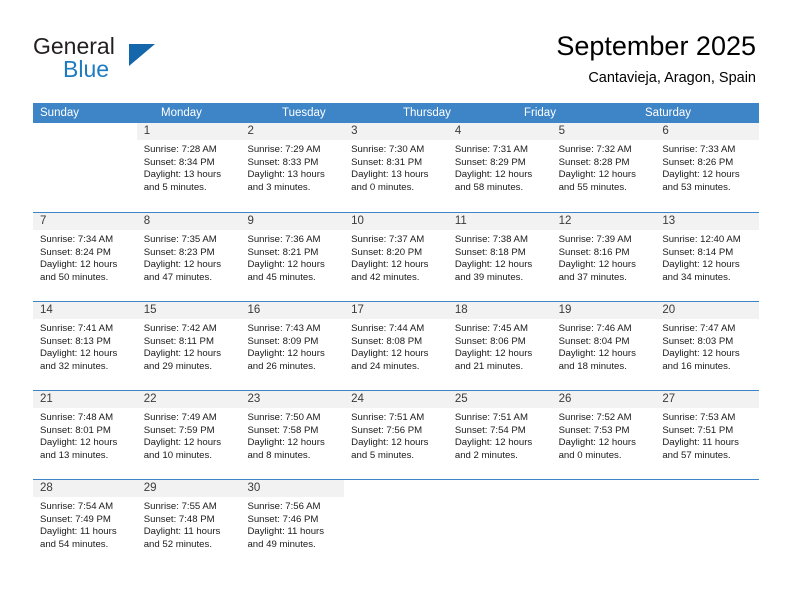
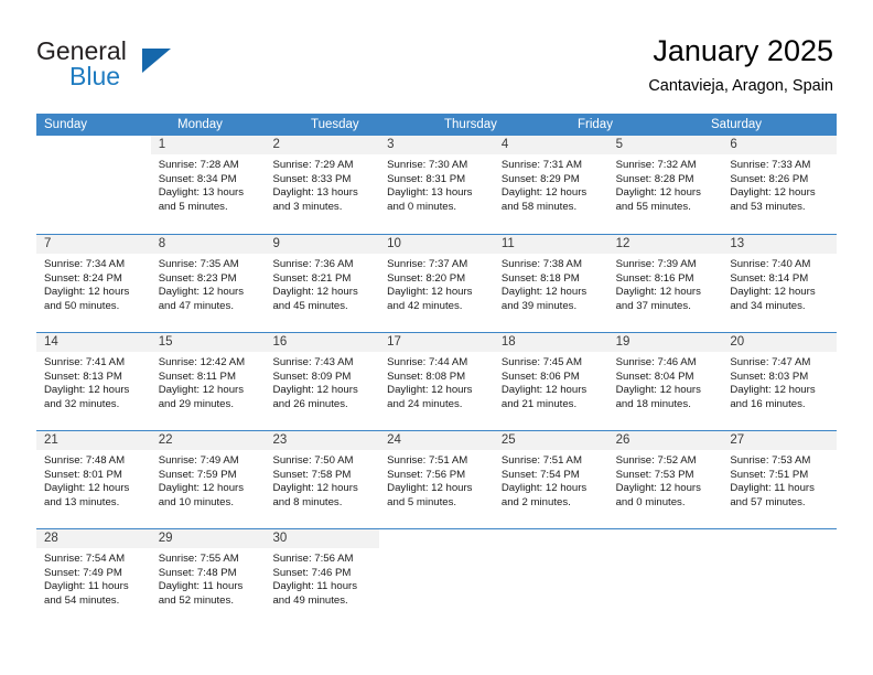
  General
  Blue
- September 2025
+ January 2025
  Cantavieja, Aragon, Spain
  Sunday
  Monday
  Tuesday
  Thursday
  Friday
  Saturday
  1
  Sunrise: 7:28 AM
  Sunset: 8:34 PM
  Daylight: 13 hours and 5 minutes.
  2
  Sunrise: 7:29 AM
  Sunset: 8:33 PM
  Daylight: 13 hours and 3 minutes.
  3
  Sunrise: 7:30 AM
  Sunset: 8:31 PM
  Daylight: 13 hours and 0 minutes.
  4
  Sunrise: 7:31 AM
  Sunset: 8:29 PM
  Daylight: 12 hours and 58 minutes.
  5
  Sunrise: 7:32 AM
  Sunset: 8:28 PM
  Daylight: 12 hours and 55 minutes.
  6
  Sunrise: 7:33 AM
  Sunset: 8:26 PM
  Daylight: 12 hours and 53 minutes.
  7
  Sunrise: 7:34 AM
  Sunset: 8:24 PM
  Daylight: 12 hours and 50 minutes.
  8
  Sunrise: 7:35 AM
  Sunset: 8:23 PM
  Daylight: 12 hours and 47 minutes.
  9
  Sunrise: 7:36 AM
  Sunset: 8:21 PM
  Daylight: 12 hours and 45 minutes.
  10
  Sunrise: 7:37 AM
  Sunset: 8:20 PM
  Daylight: 12 hours and 42 minutes.
  11
  Sunrise: 7:38 AM
  Sunset: 8:18 PM
  Daylight: 12 hours and 39 minutes.
  12
  Sunrise: 7:39 AM
  Sunset: 8:16 PM
  Daylight: 12 hours and 37 minutes.
  13
- Sunrise: 12:40 AM
+ Sunrise: 7:40 AM
  Sunset: 8:14 PM
  Daylight: 12 hours and 34 minutes.
  14
  Sunrise: 7:41 AM
  Sunset: 8:13 PM
  Daylight: 12 hours and 32 minutes.
  15
- Sunrise: 7:42 AM
+ Sunrise: 12:42 AM
  Sunset: 8:11 PM
  Daylight: 12 hours and 29 minutes.
  16
  Sunrise: 7:43 AM
  Sunset: 8:09 PM
  Daylight: 12 hours and 26 minutes.
  17
  Sunrise: 7:44 AM
  Sunset: 8:08 PM
  Daylight: 12 hours and 24 minutes.
  18
  Sunrise: 7:45 AM
  Sunset: 8:06 PM
  Daylight: 12 hours and 21 minutes.
  19
  Sunrise: 7:46 AM
  Sunset: 8:04 PM
  Daylight: 12 hours and 18 minutes.
  20
  Sunrise: 7:47 AM
  Sunset: 8:03 PM
  Daylight: 12 hours and 16 minutes.
  21
  Sunrise: 7:48 AM
  Sunset: 8:01 PM
  Daylight: 12 hours and 13 minutes.
  22
  Sunrise: 7:49 AM
  Sunset: 7:59 PM
  Daylight: 12 hours and 10 minutes.
  23
  Sunrise: 7:50 AM
  Sunset: 7:58 PM
  Daylight: 12 hours and 8 minutes.
  24
  Sunrise: 7:51 AM
  Sunset: 7:56 PM
  Daylight: 12 hours and 5 minutes.
  25
  Sunrise: 7:51 AM
  Sunset: 7:54 PM
  Daylight: 12 hours and 2 minutes.
  26
  Sunrise: 7:52 AM
  Sunset: 7:53 PM
  Daylight: 12 hours and 0 minutes.
  27
  Sunrise: 7:53 AM
  Sunset: 7:51 PM
  Daylight: 11 hours and 57 minutes.
  28
  Sunrise: 7:54 AM
  Sunset: 7:49 PM
  Daylight: 11 hours and 54 minutes.
  29
  Sunrise: 7:55 AM
  Sunset: 7:48 PM
  Daylight: 11 hours and 52 minutes.
  30
  Sunrise: 7:56 AM
  Sunset: 7:46 PM
  Daylight: 11 hours and 49 minutes.
